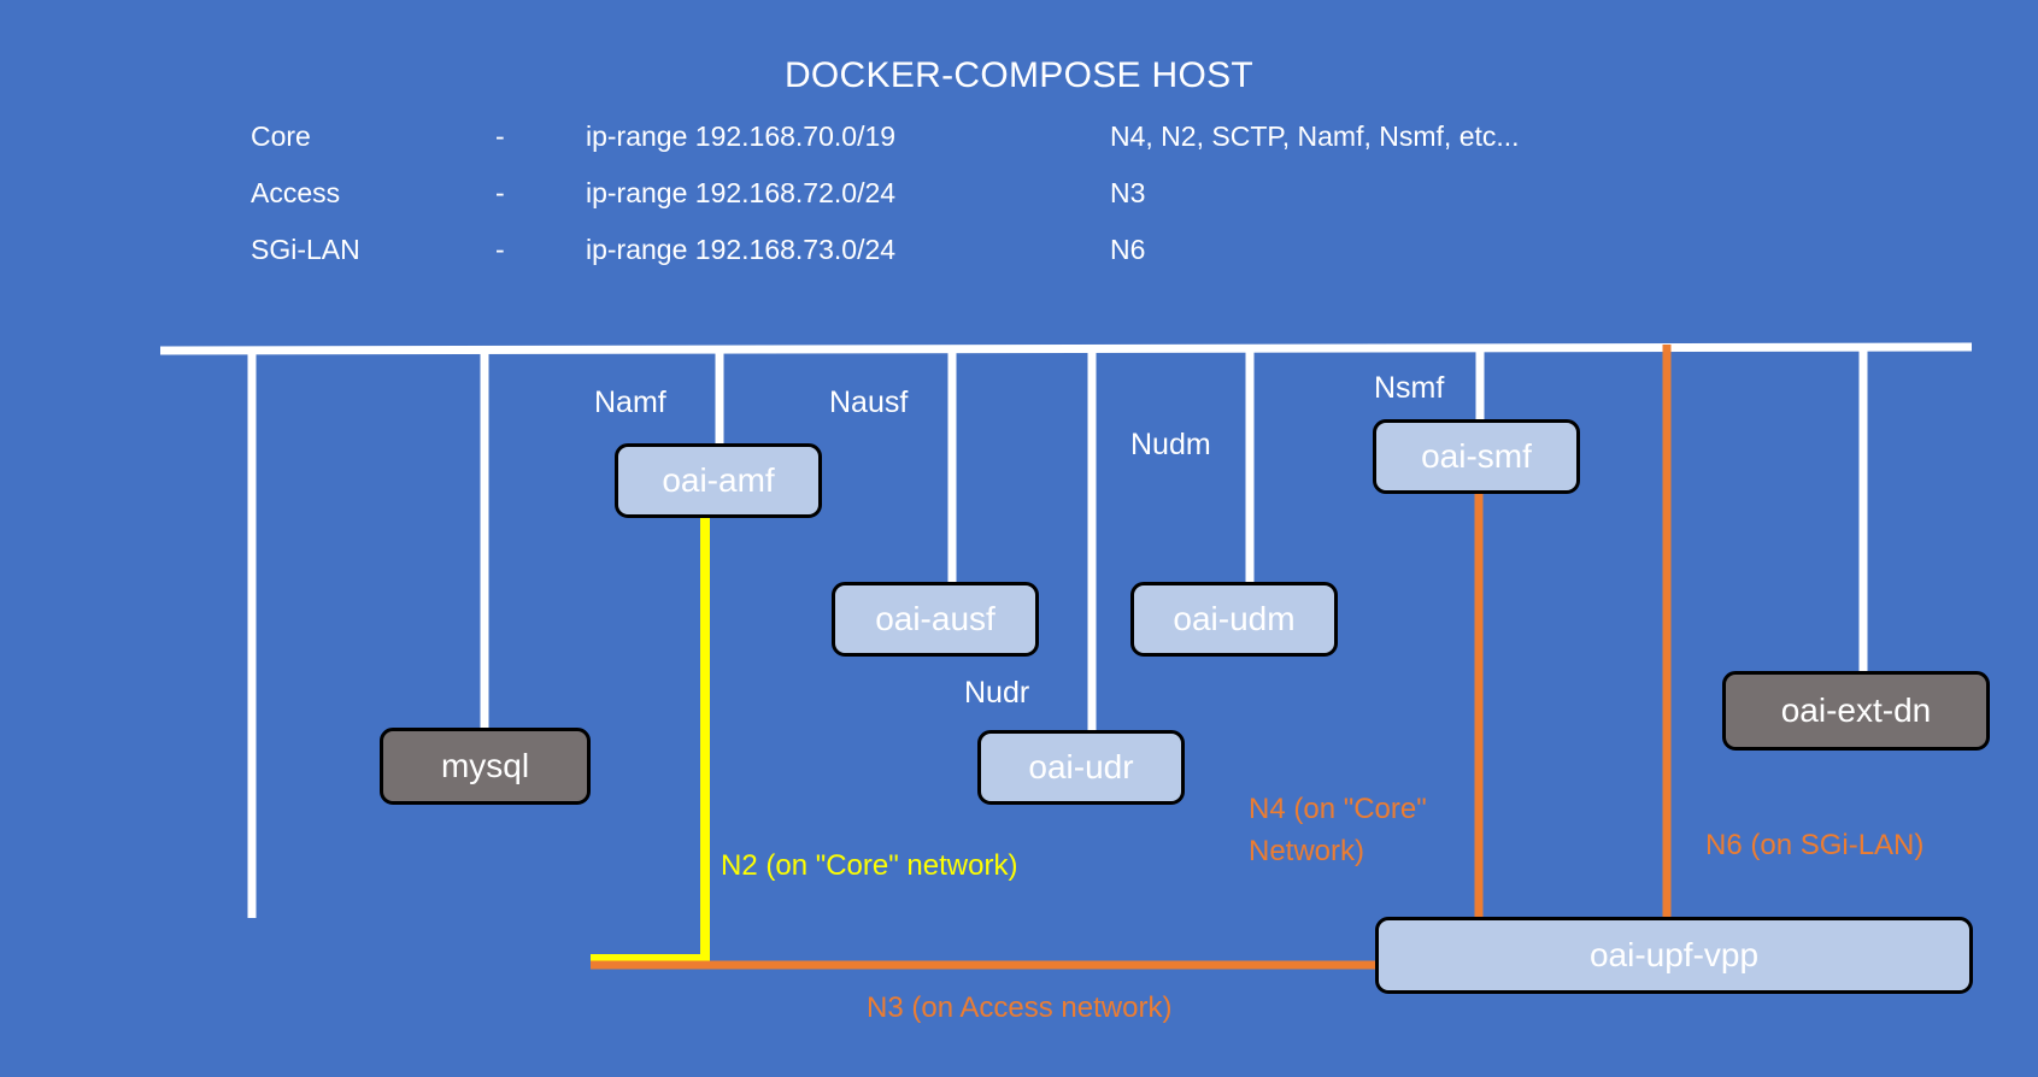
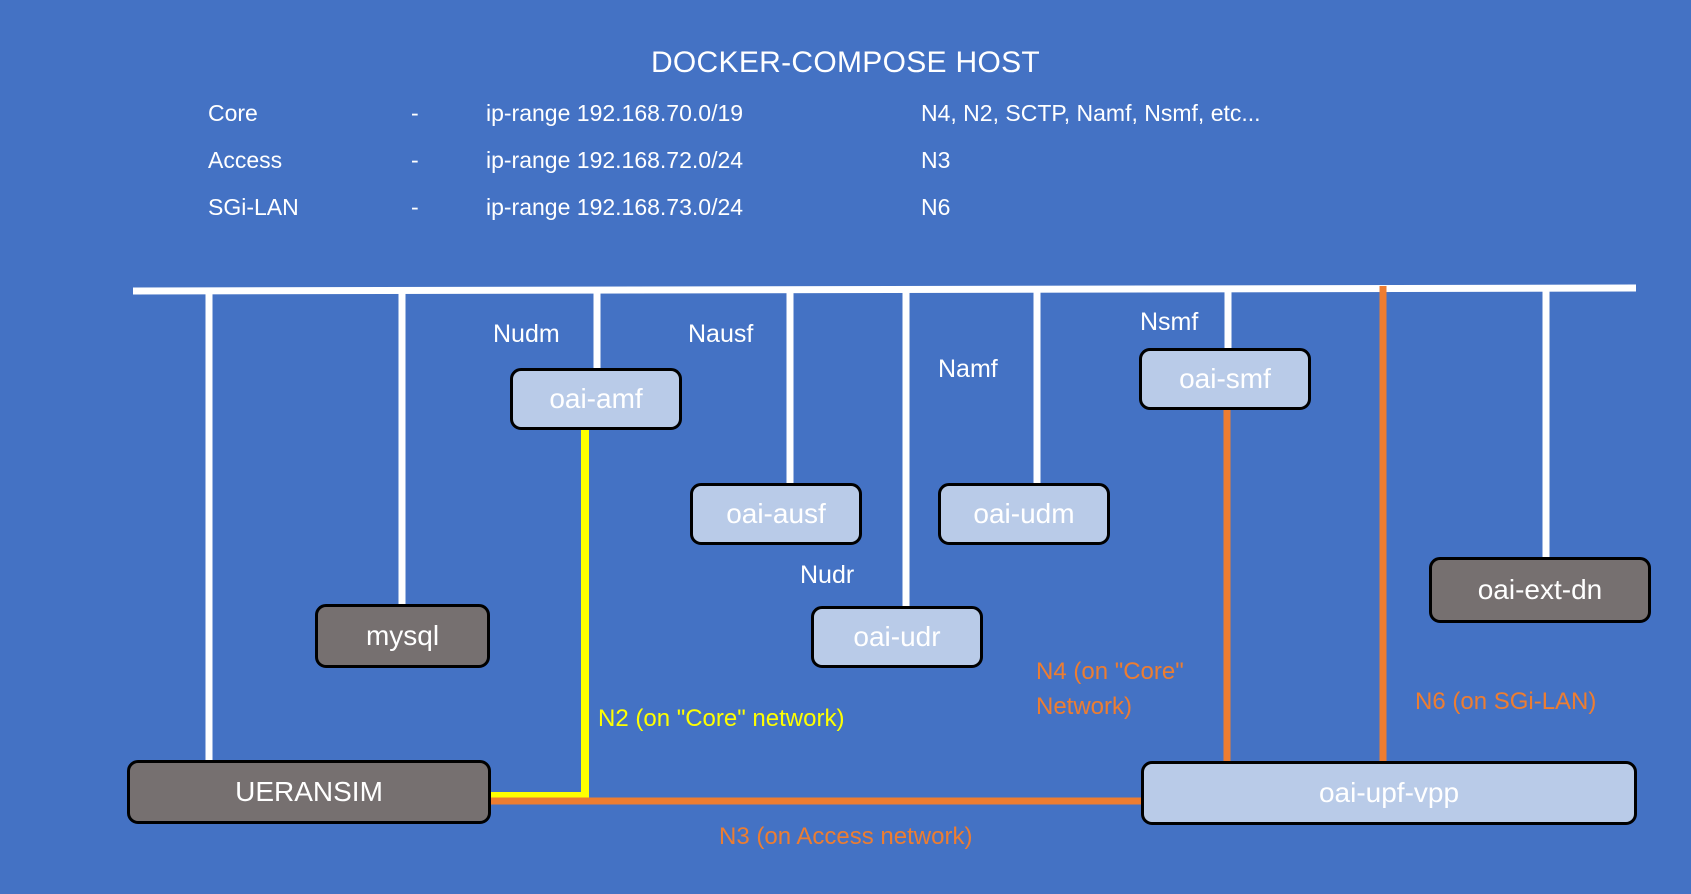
  DOCKER-COMPOSE HOST
  Core
  -
  ip-range 192.168.70.0/19
  N4, N2, SCTP, Namf, Nsmf, etc...
  Access
  -
  ip-range 192.168.72.0/24
  N3
  SGi-LAN
  -
  ip-range 192.168.73.0/24
  N6
- Namf
+ Nudm
  Nausf
- Nudm
+ Namf
  Nsmf
  Nudr
  oai-amf
  oai-ausf
  oai-udm
  oai-smf
  oai-udr
  oai-ext-dn
  mysql
+ UERANSIM
  oai-upf-vpp
  N2 (on "Core" network)
  N3 (on Access network)
  N4 (on "Core"
  Network)
  N6 (on SGi-LAN)
